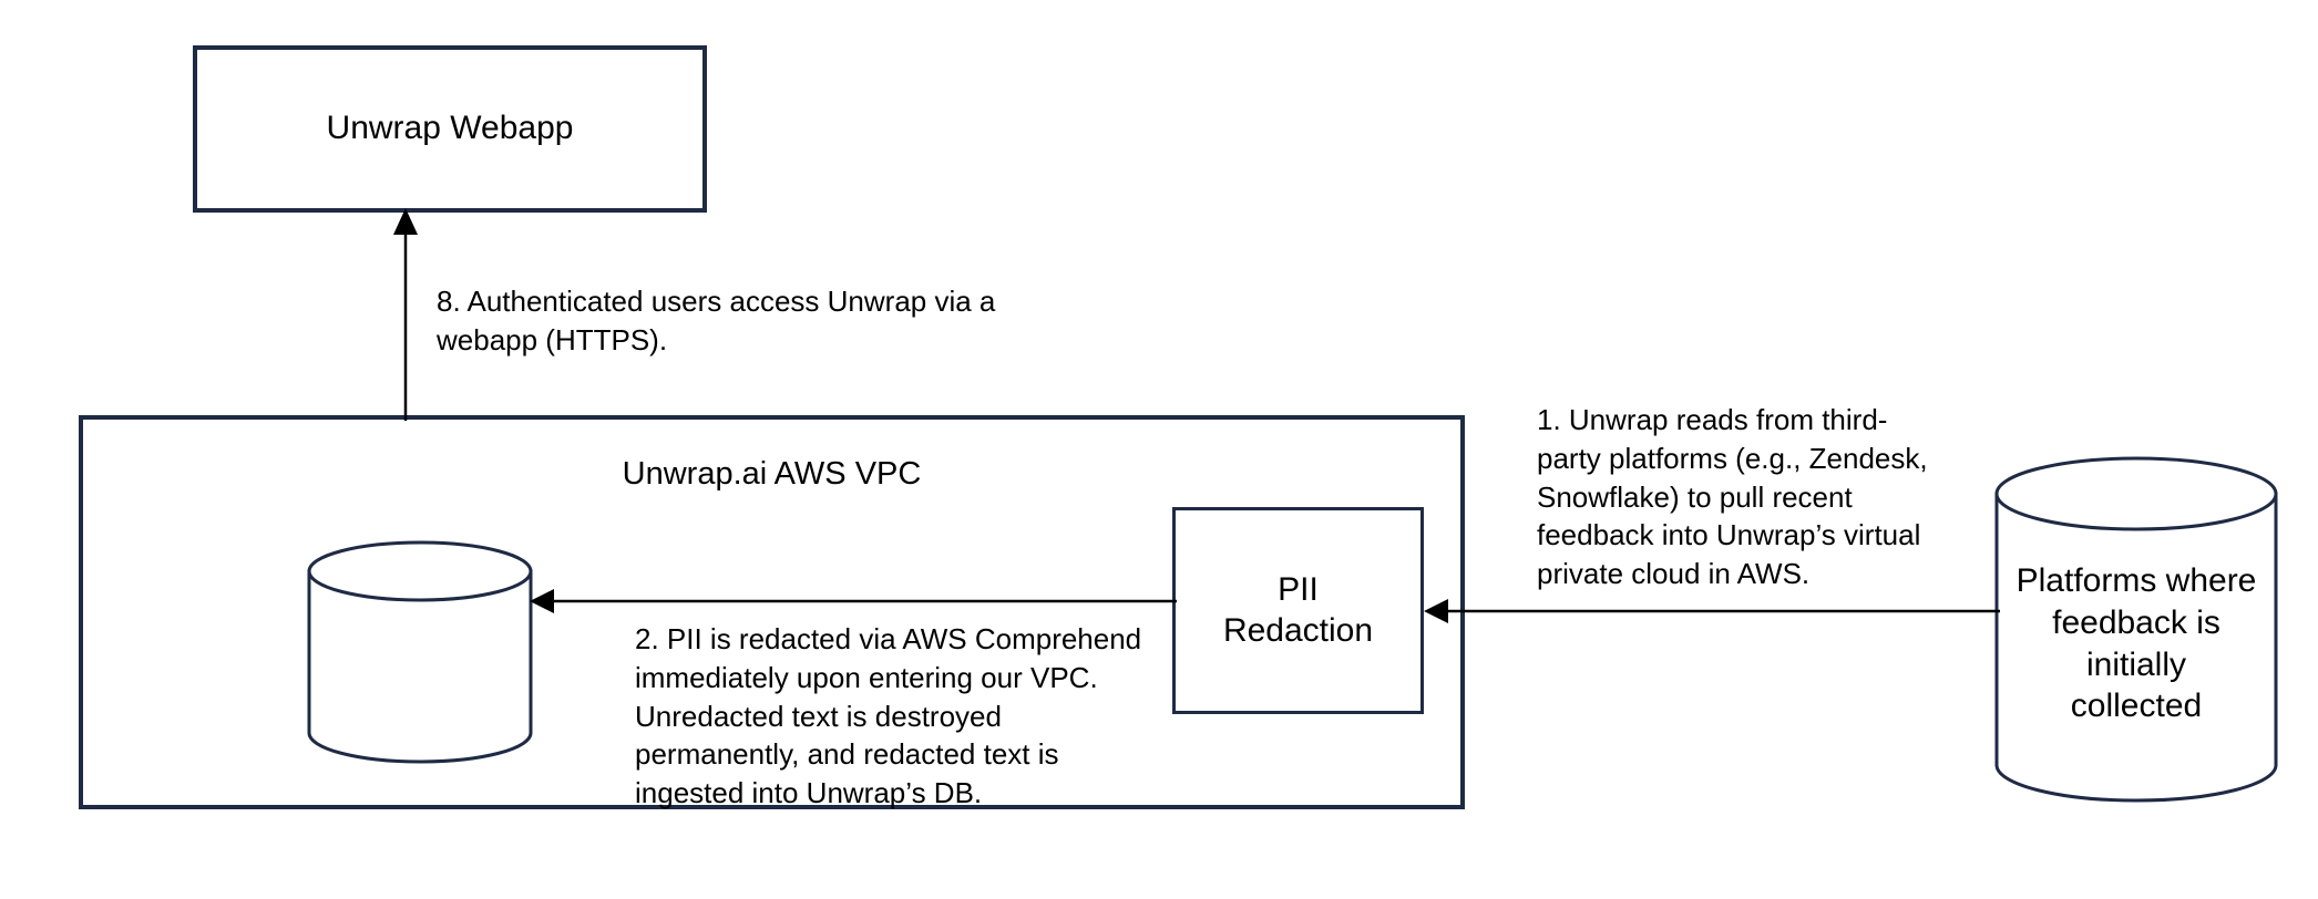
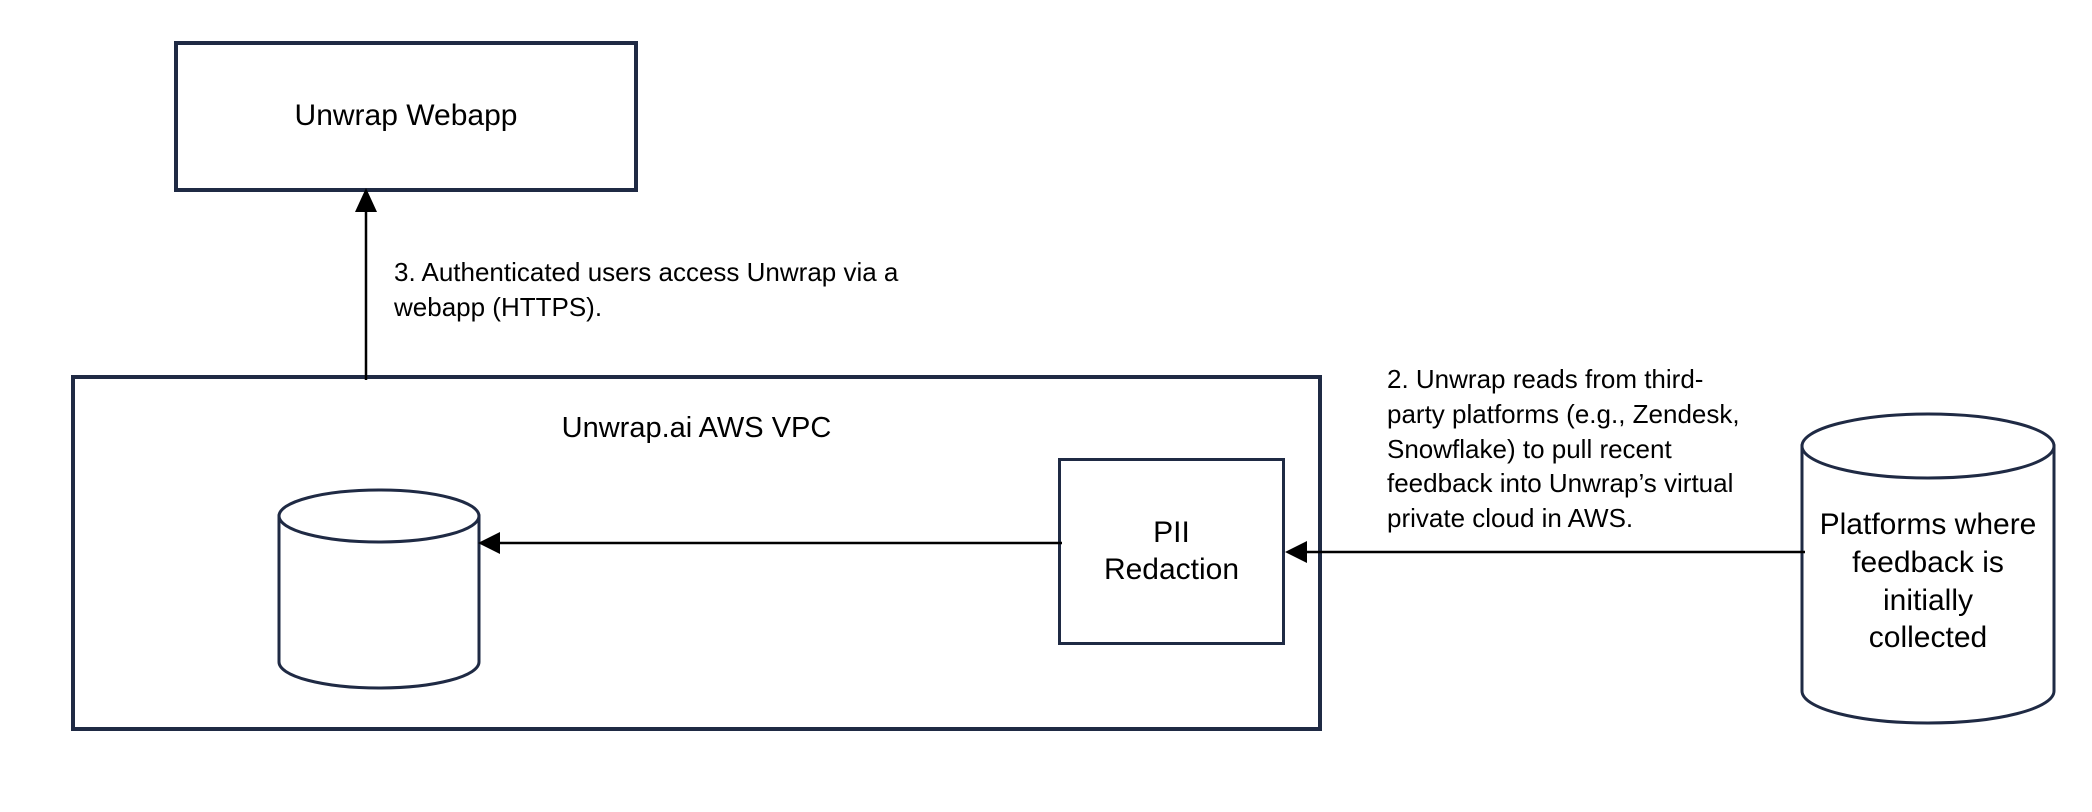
  Unwrap Webapp
  Unwrap.ai AWS VPC
  PII
  Redaction
  Platforms where
  feedback is
  initially
  collected
- 1. Unwrap reads from third-party platforms (e.g., Zendesk, Snowflake) to pull recent feedback into Unwrap’s virtual private cloud in AWS.
+ 2. Unwrap reads from third-party platforms (e.g., Zendesk, Snowflake) to pull recent feedback into Unwrap’s virtual private cloud in AWS.
- 2. PII is redacted via AWS Comprehend immediately upon entering our VPC. Unredacted text is destroyed permanently, and redacted text is ingested into Unwrap’s DB.
- 8. Authenticated users access Unwrap via a webapp (HTTPS).
+ 3. Authenticated users access Unwrap via a webapp (HTTPS).
